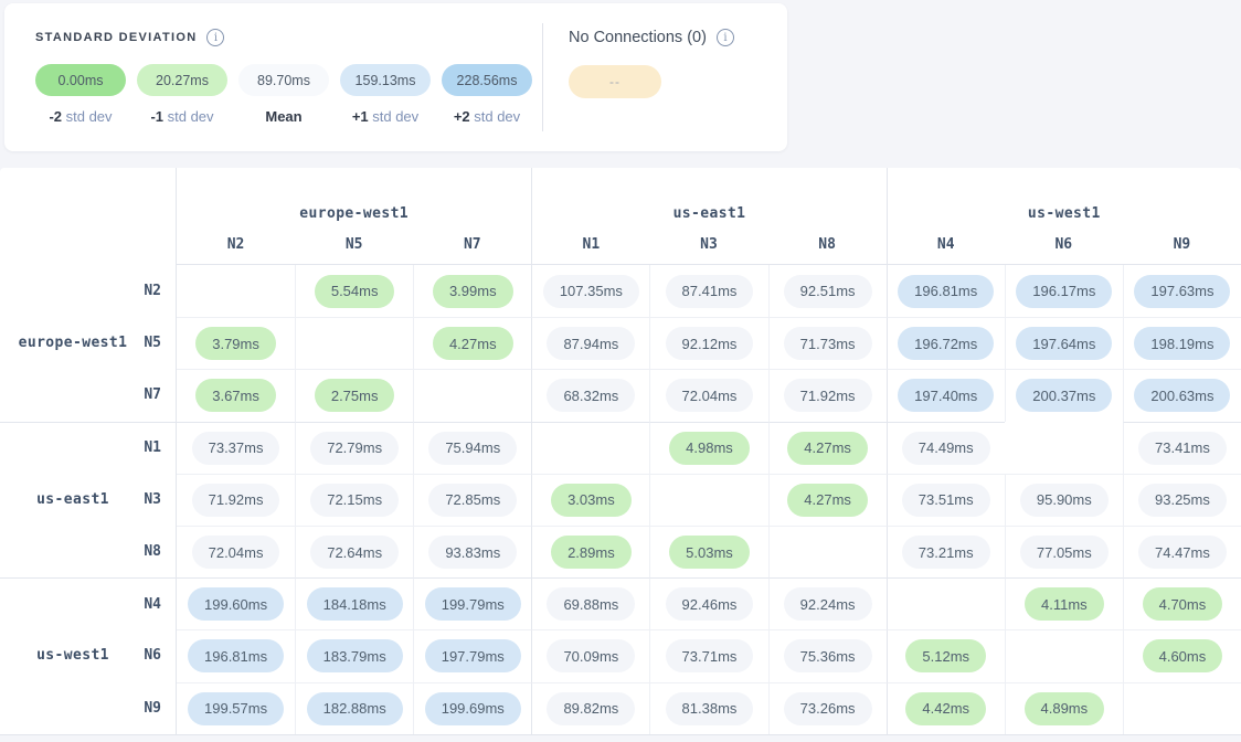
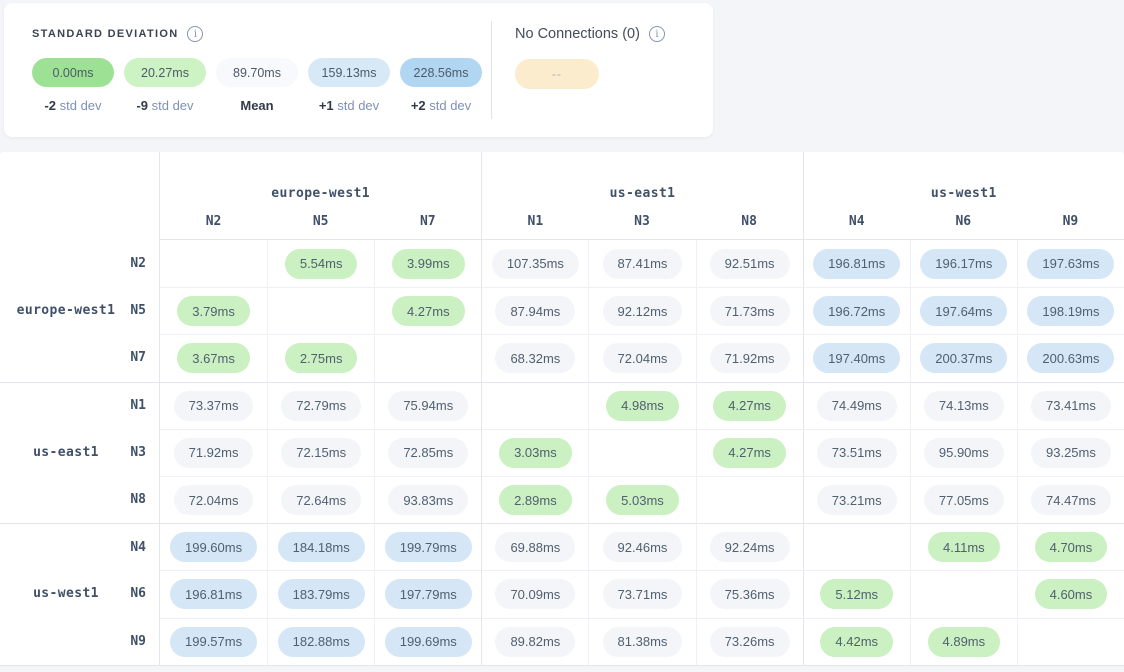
  STANDARD DEVIATION
  i
  0.00ms
  -2 std dev
  20.27ms
- -1 std dev
+ -9 std dev
  89.70ms
  Mean
  159.13ms
  +1 std dev
  228.56ms
  +2 std dev
  No Connections (0)
  i
  --
  europe-west1
  us-east1
  us-west1
  N2
  N5
  N7
  N1
  N3
  N8
  N4
  N6
  N9
  N2
  5.54ms
  3.99ms
  107.35ms
  87.41ms
  92.51ms
  196.81ms
  196.17ms
  197.63ms
  europe-west1
  N5
  3.79ms
  4.27ms
  87.94ms
  92.12ms
  71.73ms
  196.72ms
  197.64ms
  198.19ms
  N7
  3.67ms
  2.75ms
  68.32ms
  72.04ms
  71.92ms
  197.40ms
  200.37ms
  200.63ms
  N1
  73.37ms
  72.79ms
  75.94ms
  4.98ms
  4.27ms
  74.49ms
+ 74.13ms
  73.41ms
  us-east1
  N3
  71.92ms
  72.15ms
  72.85ms
  3.03ms
  4.27ms
  73.51ms
  95.90ms
  93.25ms
  N8
  72.04ms
  72.64ms
  93.83ms
  2.89ms
  5.03ms
  73.21ms
  77.05ms
  74.47ms
  N4
  199.60ms
  184.18ms
  199.79ms
  69.88ms
  92.46ms
  92.24ms
  4.11ms
  4.70ms
  us-west1
  N6
  196.81ms
  183.79ms
  197.79ms
  70.09ms
  73.71ms
  75.36ms
  5.12ms
  4.60ms
  N9
  199.57ms
  182.88ms
  199.69ms
  89.82ms
  81.38ms
  73.26ms
  4.42ms
  4.89ms
